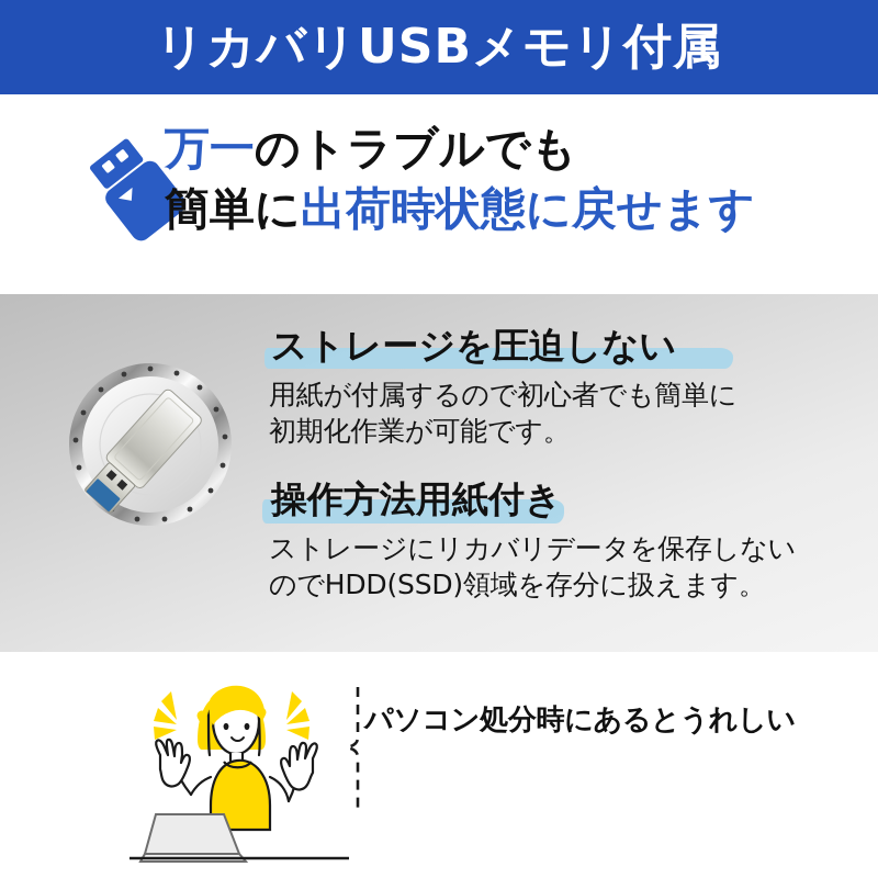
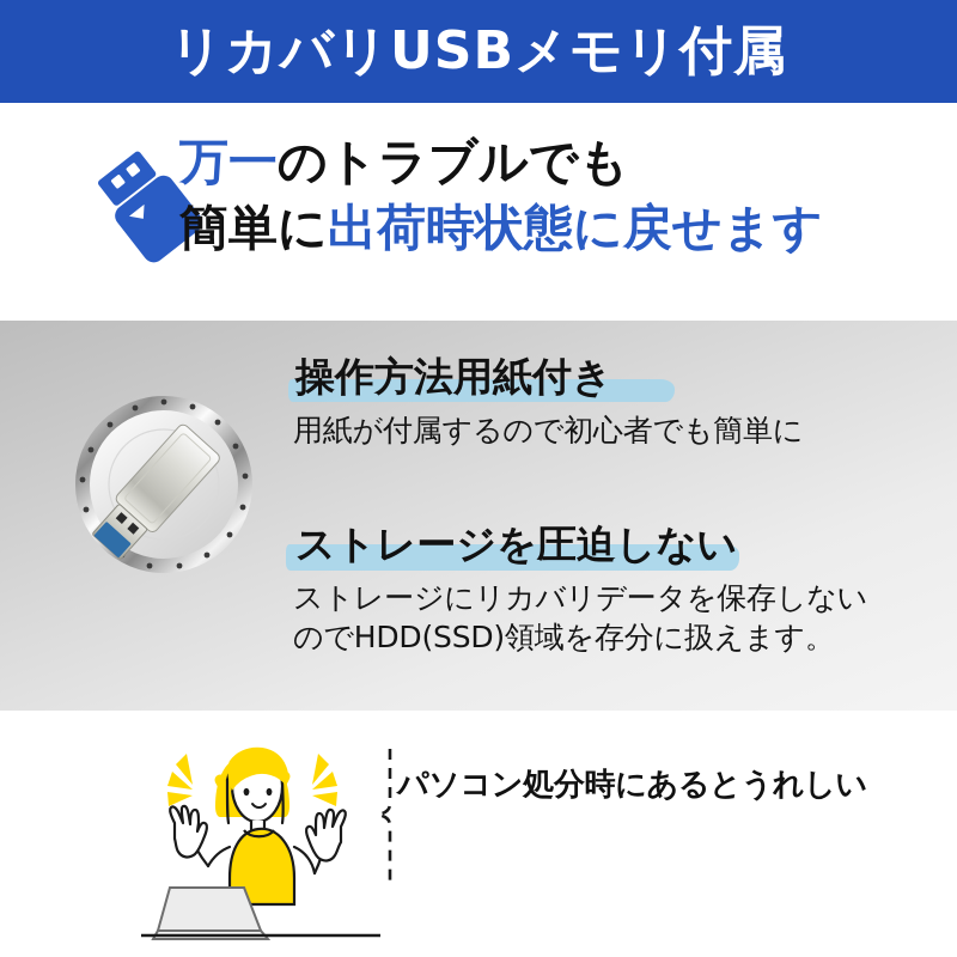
  リカバリUSBメモリ付属
  万一のトラブルでも
  簡単に出荷時状態に戻せます
- ストレージを圧迫しない
+ 操作方法用紙付き
  用紙が付属するので初心者でも簡単に
- 初期化作業が可能です。
- 操作方法用紙付き
+ ストレージを圧迫しない
  ストレージにリカバリデータを保存しない
  のでHDD(SSD)領域を存分に扱えます。
  パソコン処分時にあるとうれしい
